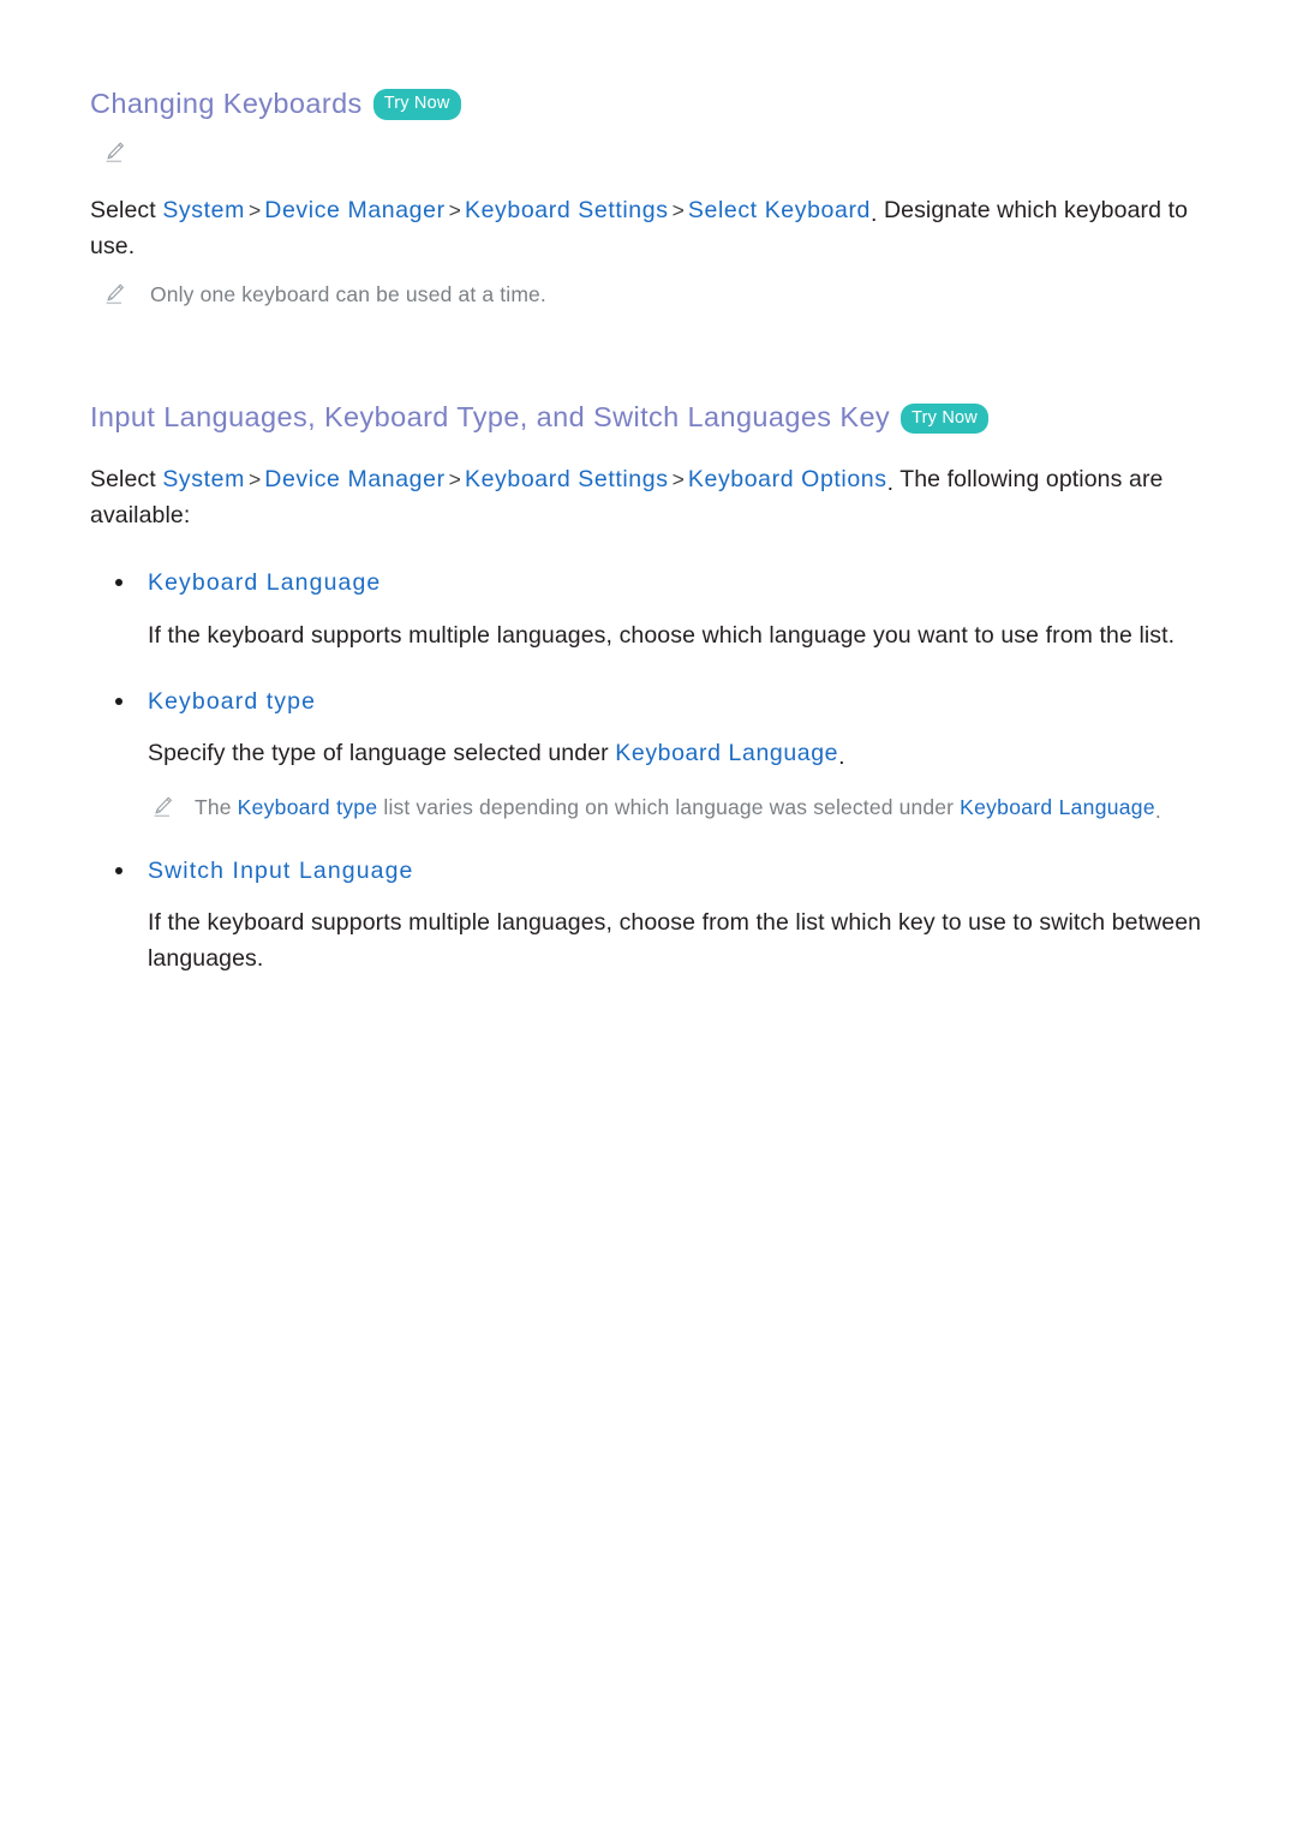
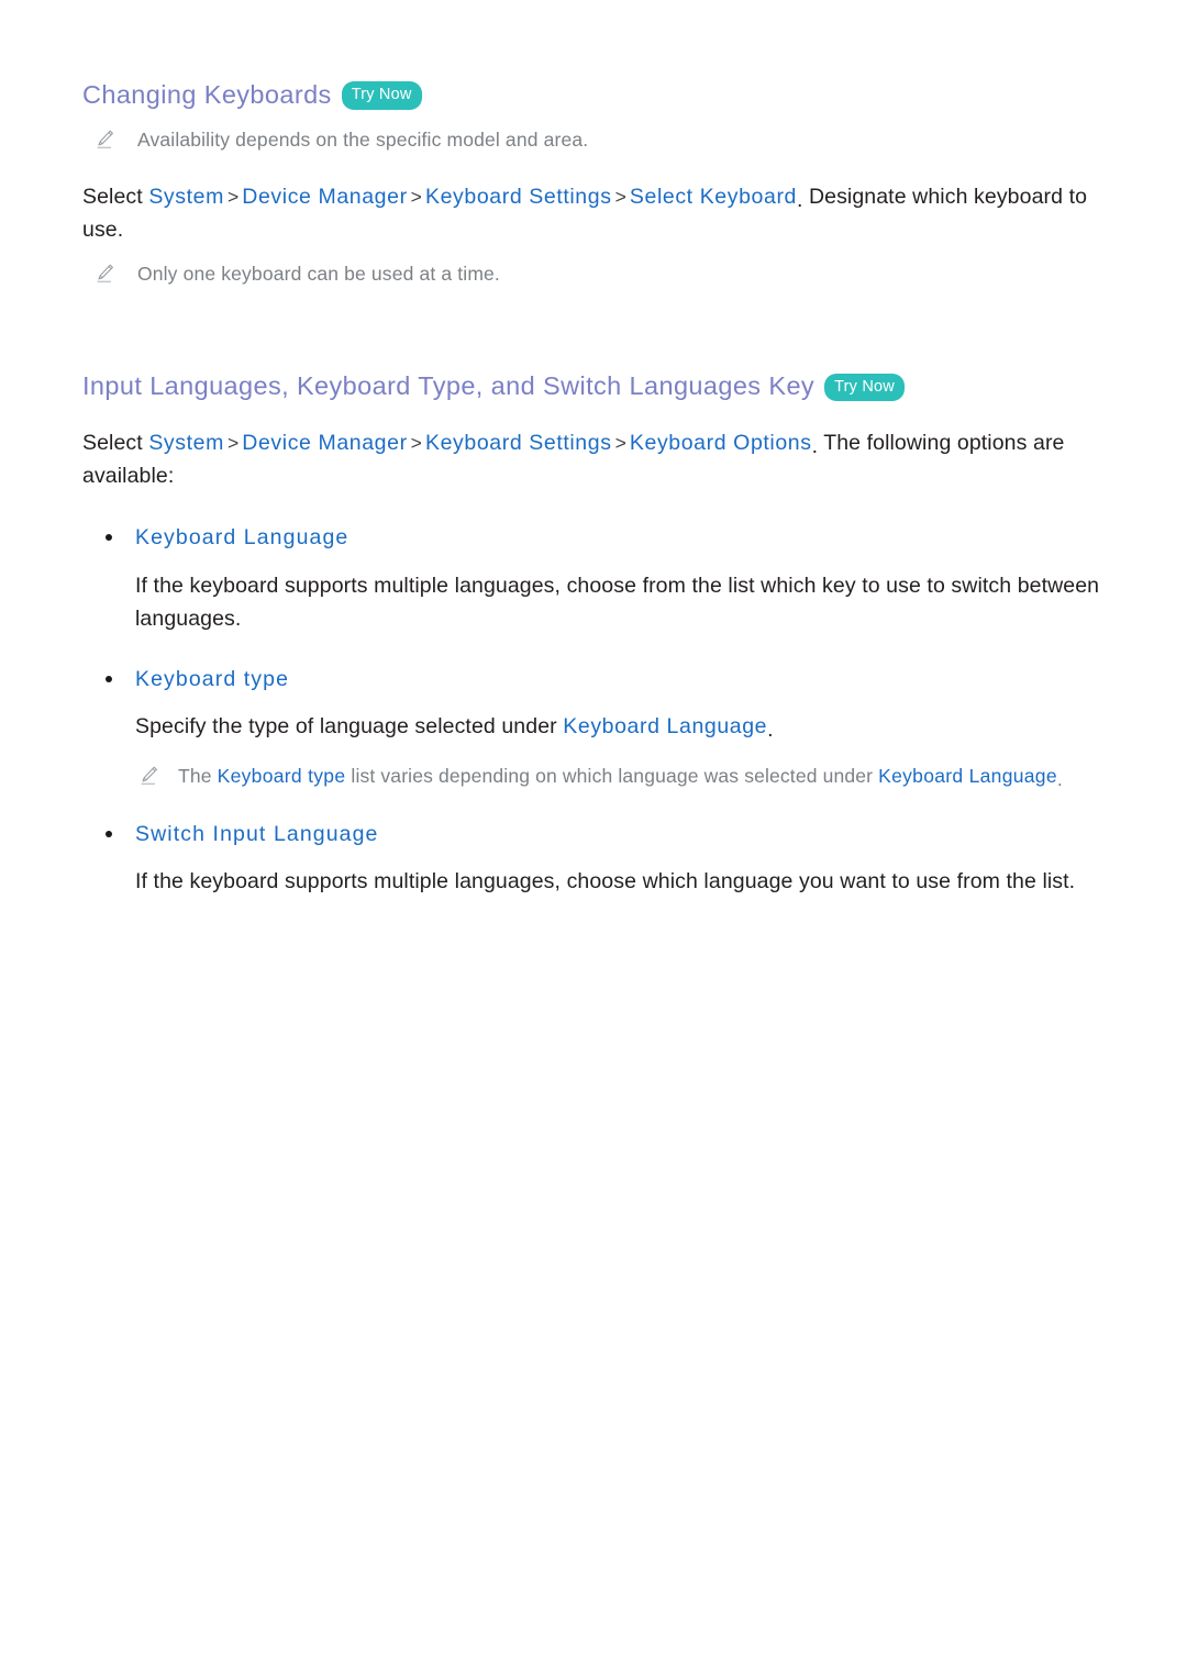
  Changing Keyboards
  Try Now
+ Availability depends on the specific model and area.
  Select System > Device Manager > Keyboard Settings > Select Keyboard. Designate which keyboard to use.
  Only one keyboard can be used at a time.
  Input Languages, Keyboard Type, and Switch Languages Key
  Try Now
  Select System > Device Manager > Keyboard Settings > Keyboard Options. The following options are available:
  Keyboard Language
- If the keyboard supports multiple languages, choose which language you want to use from the list.
+ If the keyboard supports multiple languages, choose from the list which key to use to switch between languages.
  Keyboard type
  Specify the type of language selected under Keyboard Language.
  The Keyboard type list varies depending on which language was selected under Keyboard Language.
  Switch Input Language
- If the keyboard supports multiple languages, choose from the list which key to use to switch between languages.
+ If the keyboard supports multiple languages, choose which language you want to use from the list.
